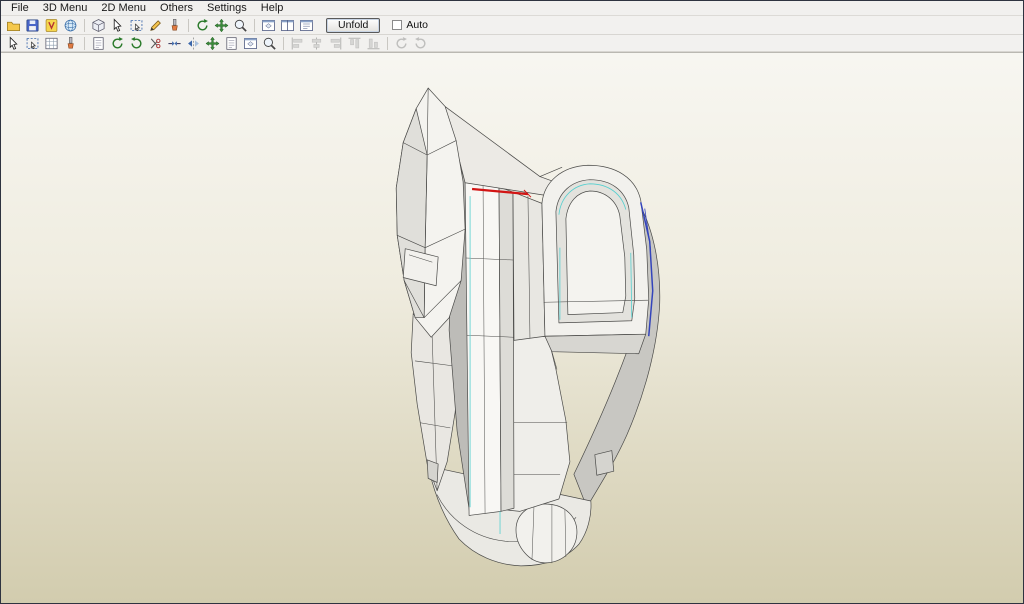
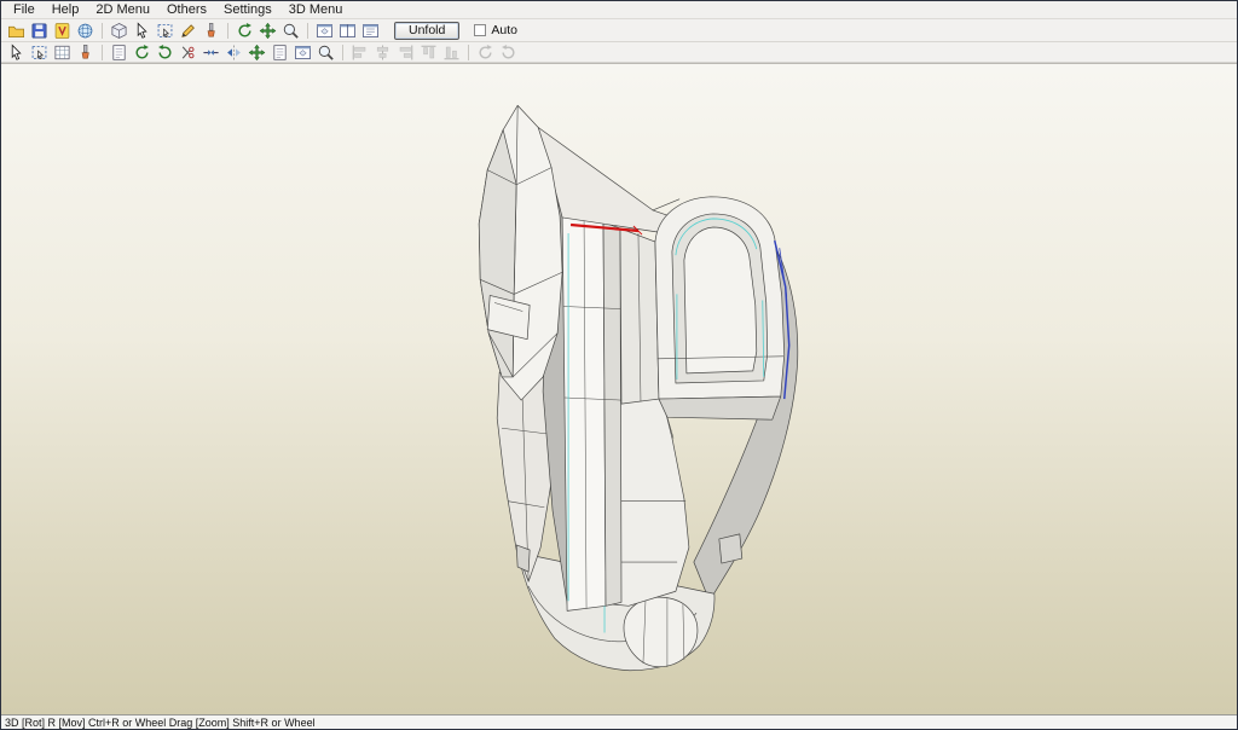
  File
- 3D Menu
+ Help
  2D Menu
  Others
  Settings
- Help
+ 3D Menu
  Unfold
  Auto
+ 3D [Rot] R [Mov] Ctrl+R or Wheel Drag [Zoom] Shift+R or Wheel
